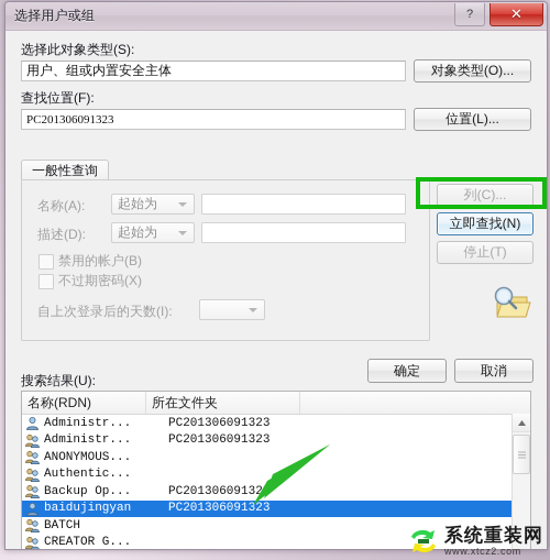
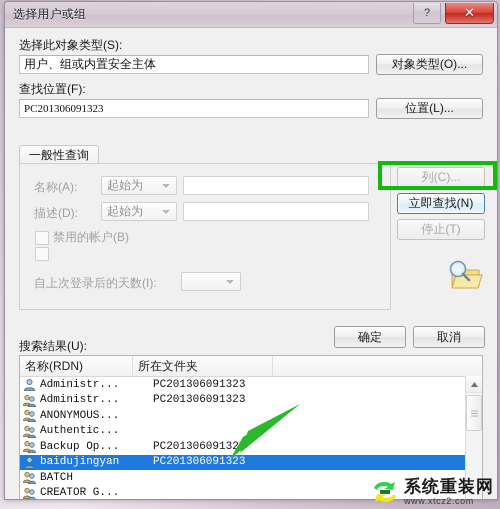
  选择用户或组
  ?
  ✕
  选择此对象类型(S):
  用户、组或内置安全主体
  对象类型(O)...
  查找位置(F):
  PC201306091323
  位置(L)...
  一般性查询
  名称(A):
  起始为
  描述(D):
  起始为
  禁用的帐户(B)
- 不过期密码(X)
  自上次登录后的天数(I):
  列(C)...
  立即查找(N)
  停止(T)
  确定
  取消
  搜索结果(U):
  名称(RDN)
  所在文件夹
  Administr...
  PC201306091323
  Administr...
  PC201306091323
  ANONYMOUS...
  Authentic...
  Backup Op...
  PC20130609132
  baidujingyan
  PC201306091323
  BATCH
  CREATOR G...
  系统重装网
  www.xtcz2.com
